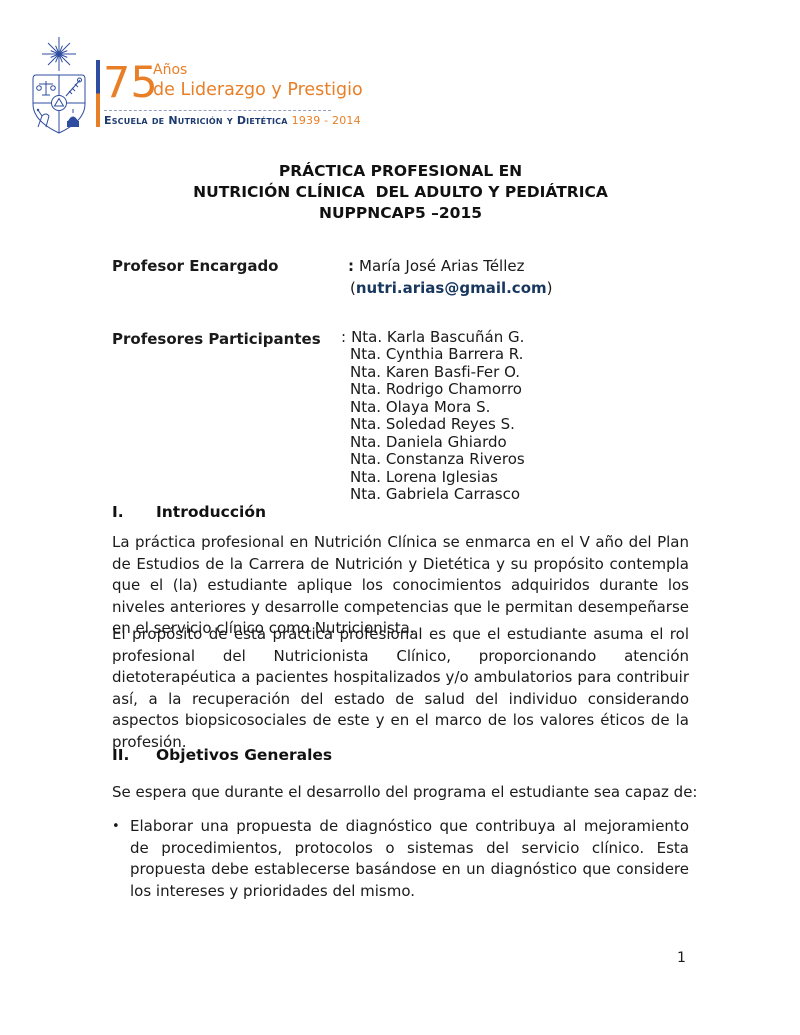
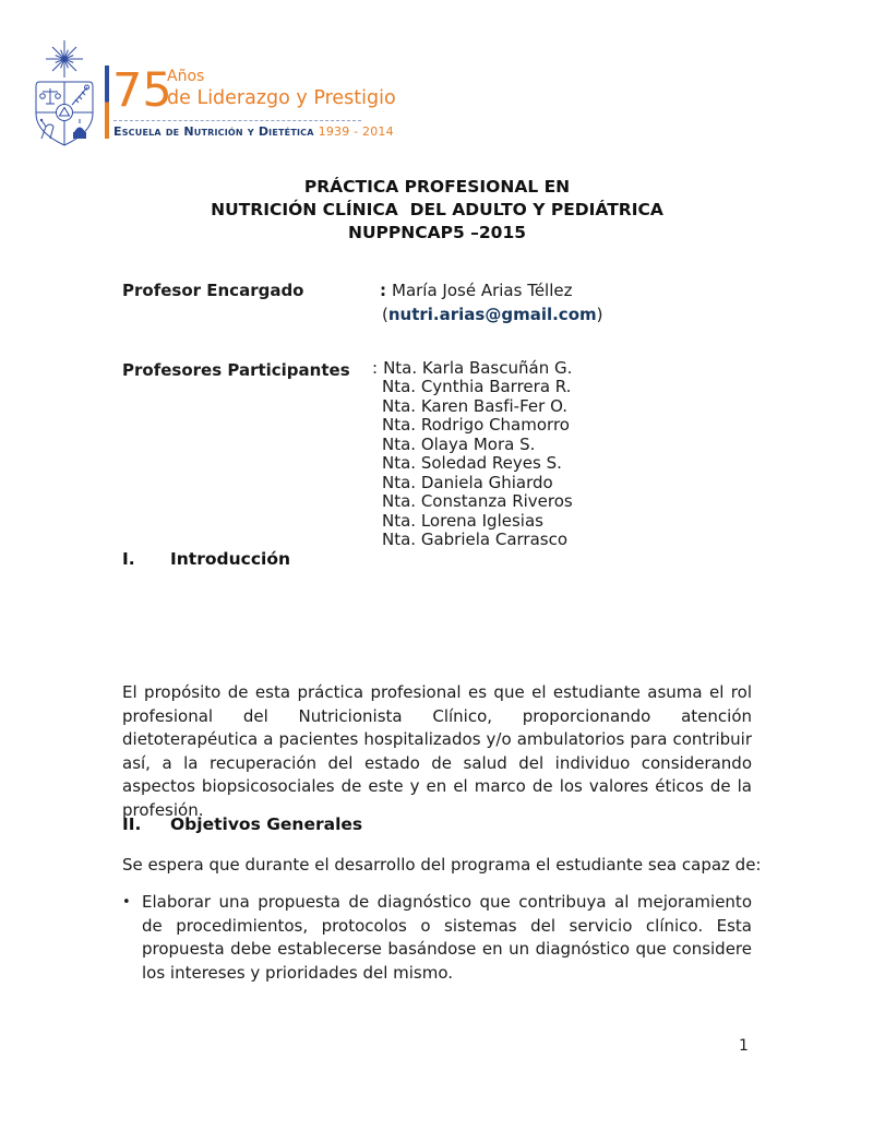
  75
  Años
  de Liderazgo y Prestigio
  Escuela de Nutrición y Dietética 1939 - 2014
  PRÁCTICA PROFESIONAL EN
  NUTRICIÓN CLÍNICA DEL ADULTO Y PEDIÁTRICA
  NUPPNCAP5 –2015
  Profesor Encargado
  : María José Arias Téllez
  (nutri.arias@gmail.com)
  Profesores Participantes
  : Nta. Karla Bascuñán G.
  Nta. Cynthia Barrera R.
  Nta. Karen Basfi-Fer O.
  Nta. Rodrigo Chamorro
  Nta. Olaya Mora S.
  Nta. Soledad Reyes S.
  Nta. Daniela Ghiardo
  Nta. Constanza Riveros
  Nta. Lorena Iglesias
  Nta. Gabriela Carrasco
  I.
  Introducción
- La práctica profesional en Nutrición Clínica se enmarca en el V año del Plan de Estudios de la Carrera de Nutrición y Dietética y su propósito contempla que el (la) estudiante aplique los conocimientos adquiridos durante los niveles anteriores y desarrolle competencias que le permitan desempeñarse en el servicio clínico como Nutricionista.
  El propósito de esta práctica profesional es que el estudiante asuma el rol profesional del Nutricionista Clínico, proporcionando atención dietoterapéutica a pacientes hospitalizados y/o ambulatorios para contribuir así, a la recuperación del estado de salud del individuo considerando aspectos biopsicosociales de este y en el marco de los valores éticos de la profesión.
  II.
  Objetivos Generales
  Se espera que durante el desarrollo del programa el estudiante sea capaz de:
  •
  Elaborar una propuesta de diagnóstico que contribuya al mejoramiento de procedimientos, protocolos o sistemas del servicio clínico. Esta propuesta debe establecerse basándose en un diagnóstico que considere los intereses y prioridades del mismo.
  1
